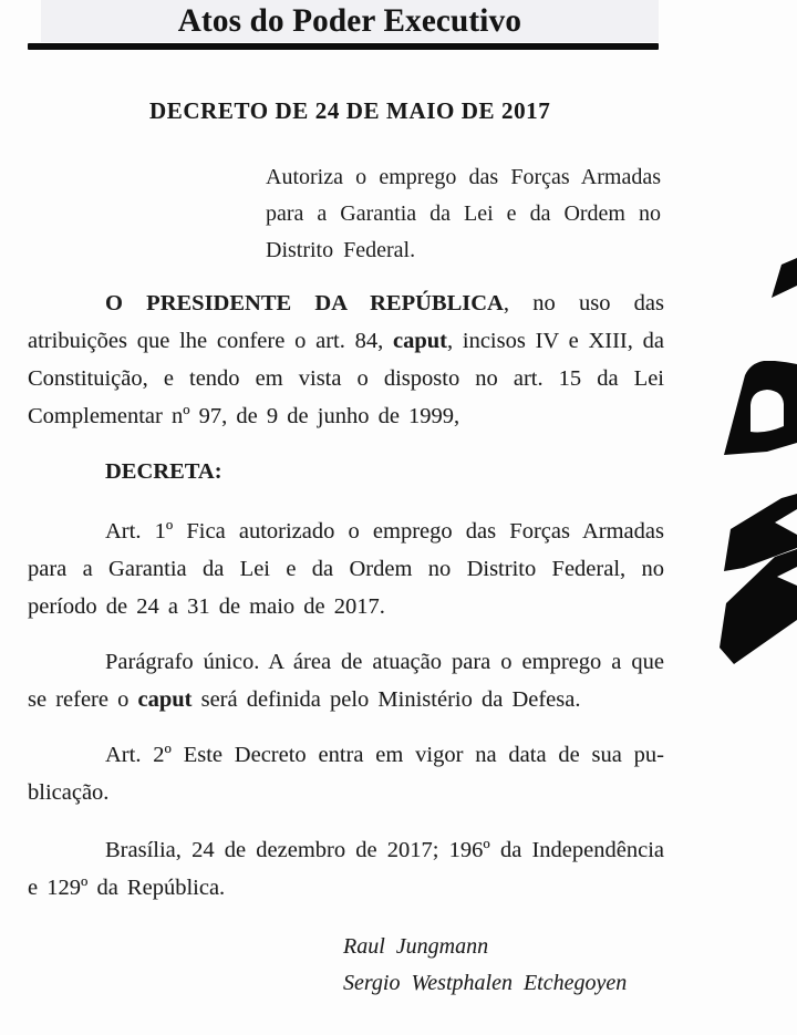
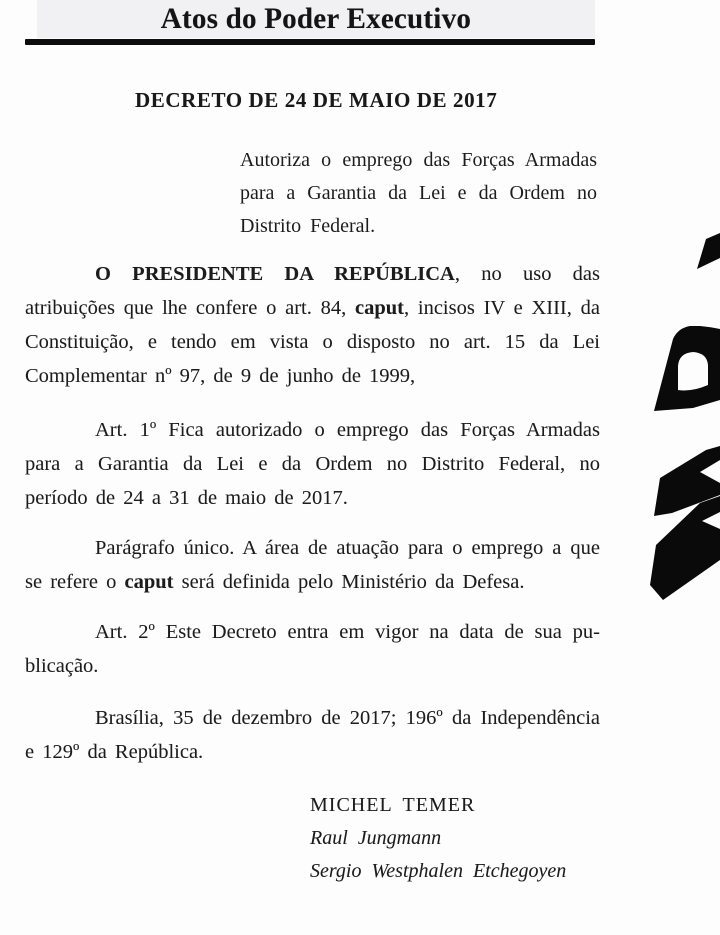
  Atos do Poder Executivo
  DECRETO DE 24 DE MAIO DE 2017
  Autoriza o emprego das Forças Armadas para a Garantia da Lei e da Ordem no Dis­trito Federal.
  O PRESIDENTE DA REPÚBLICA, no uso das atribuições que lhe confere o art. 84, caput, incisos IV e XIII, da Constituição, e tendo em vista o disposto no art. 15 da Lei Complementar nº 97, de 9 de junho de 1999,
- DECRETA:
  Art. 1º Fica autorizado o emprego das Forças Armadas para a Garantia da Lei e da Ordem no Distrito Federal, no período de 24 a 31 de maio de 2017.
  Parágrafo único. A área de atuação para o emprego a que se refere o caput será definida pelo Ministério da Defesa.
  Art. 2º Este Decreto entra em vigor na data de sua pu­licação.
- Brasília, 24 de dezembro de 2017; 196º da Independência e 129º da República.
+ Brasília, 35 de dezembro de 2017; 196º da Independência e 129º da República.
+ MICHEL TEMER
  Raul Jungmann
  Sergio Westphalen Etchegoyen
